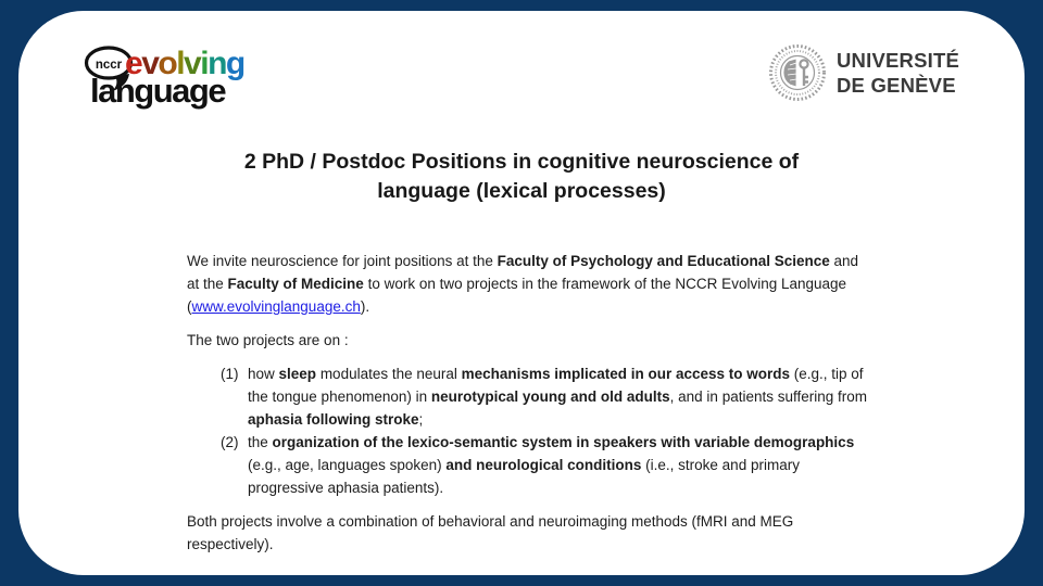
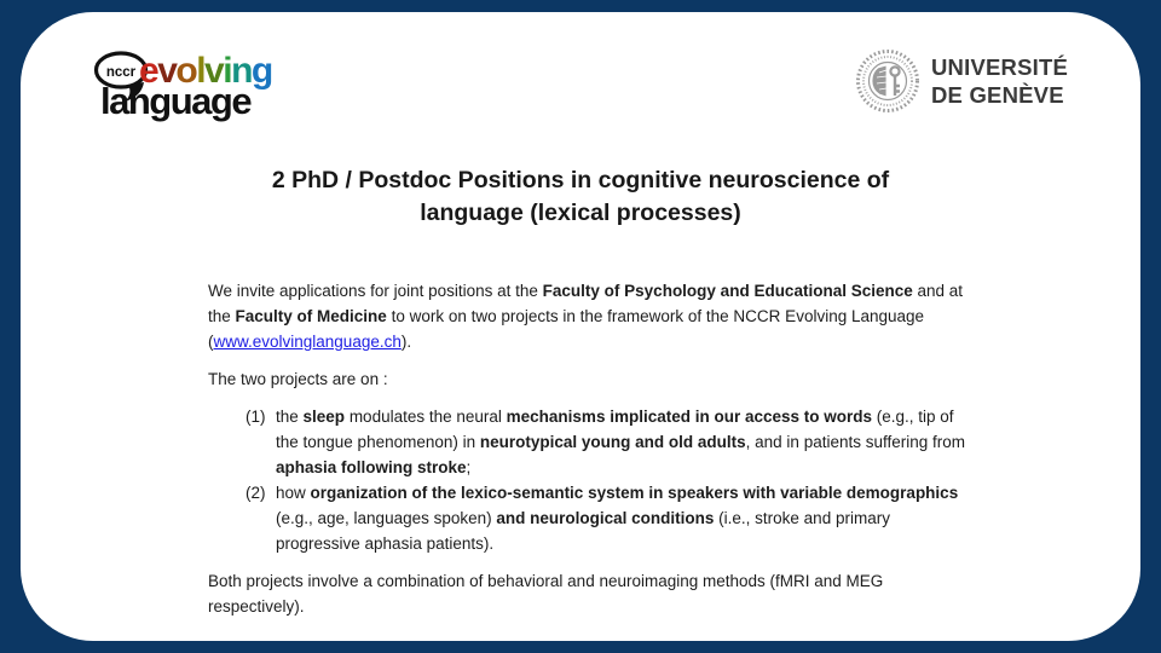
  nccr
  evolving
  language
  UNIVERSITÉ
  DE GENÈVE
  2 PhD / Postdoc Positions in cognitive neuroscience of
  language (lexical processes)
- We invite neuroscience for joint positions at the Faculty of Psychology and Educational Science and at the Faculty of Medicine to work on two projects in the framework of the NCCR Evolving Language (www.evolvinglanguage.ch).
+ We invite applications for joint positions at the Faculty of Psychology and Educational Science and at the Faculty of Medicine to work on two projects in the framework of the NCCR Evolving Language (www.evolvinglanguage.ch).
  The two projects are on :
  (1)
- how sleep modulates the neural mechanisms implicated in our access to words (e.g., tip of the tongue phenomenon) in neurotypical young and old adults, and in patients suffering from aphasia following stroke;
+ the sleep modulates the neural mechanisms implicated in our access to words (e.g., tip of the tongue phenomenon) in neurotypical young and old adults, and in patients suffering from aphasia following stroke;
  (2)
- the organization of the lexico-semantic system in speakers with variable demographics (e.g., age, languages spoken) and neurological conditions (i.e., stroke and primary progressive aphasia patients).
+ how organization of the lexico-semantic system in speakers with variable demographics (e.g., age, languages spoken) and neurological conditions (i.e., stroke and primary progressive aphasia patients).
  Both projects involve a combination of behavioral and neuroimaging methods (fMRI and MEG respectively).
